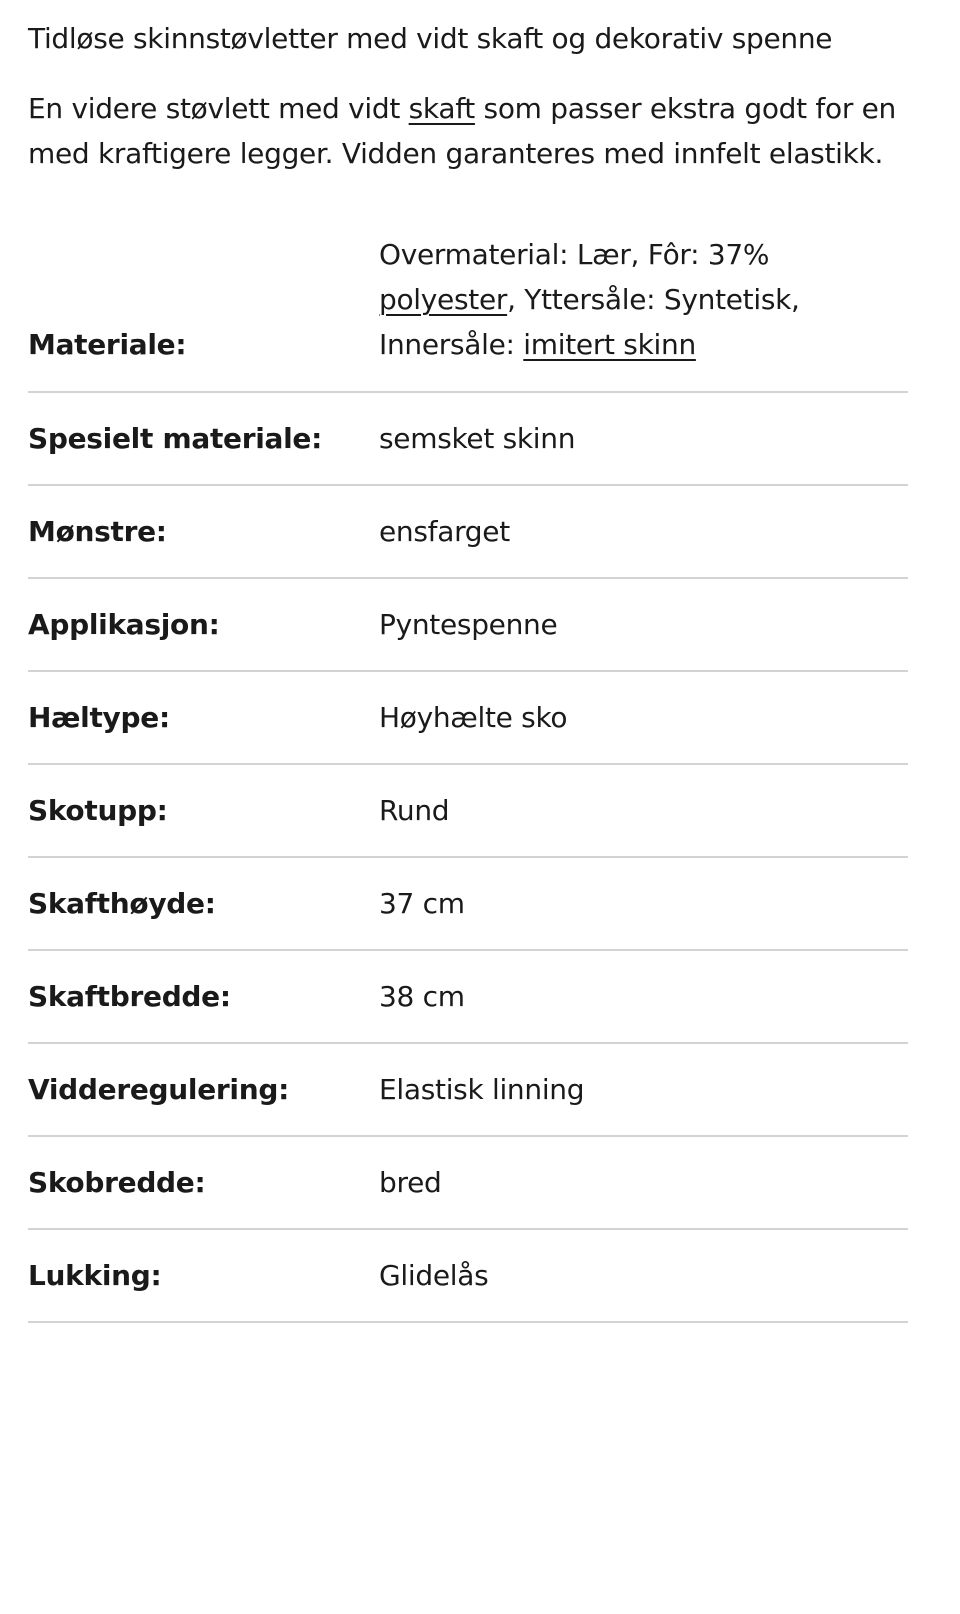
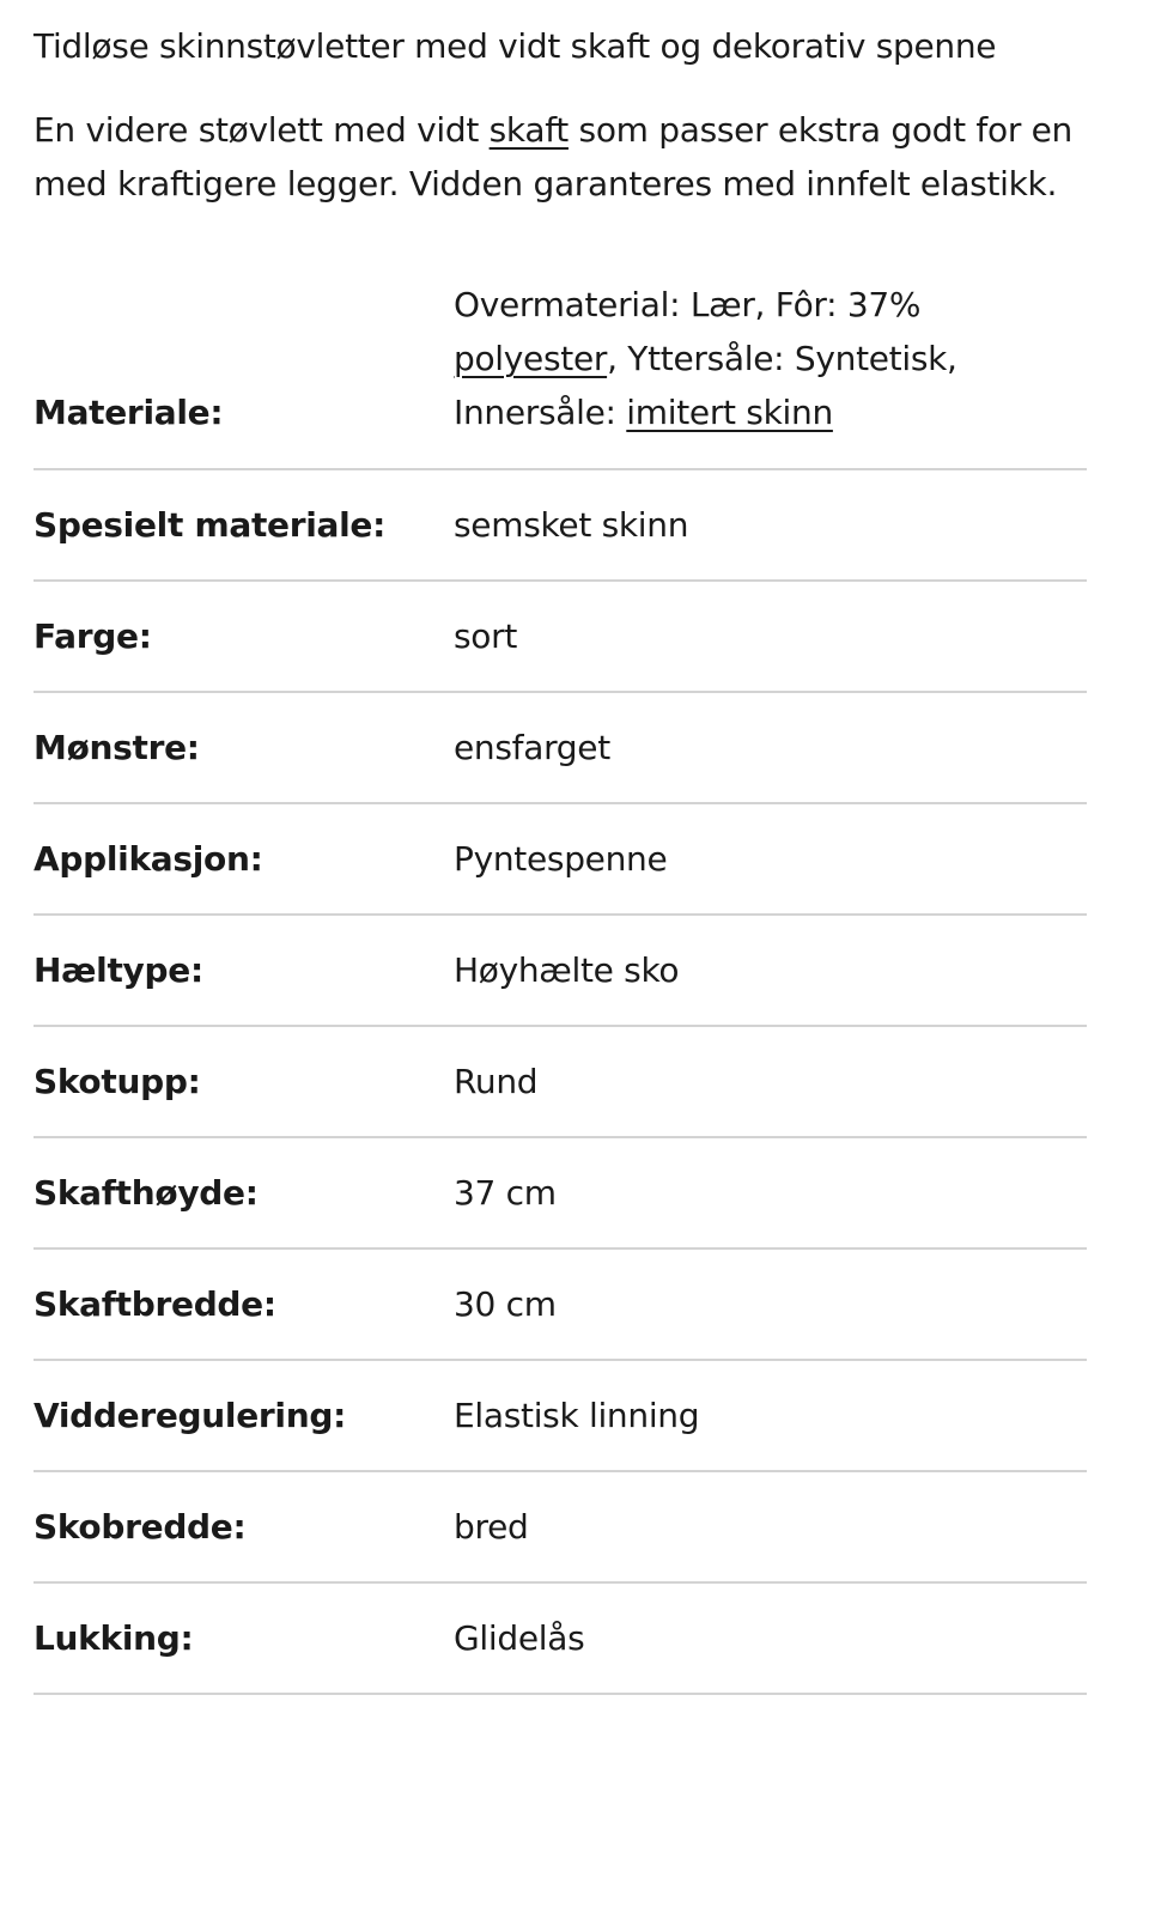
  Tidløse skinnstøvletter med vidt skaft og dekorativ spenne
  En videre støvlett med vidt skaft som passer ekstra godt for en med kraftigere legger. Vidden garanteres med innfelt elastikk.
  Materiale:	Overmaterial: Lær, Fôr: 37% polyester, Yttersåle: Syntetisk, Innersåle: imitert skinn
  Spesielt materiale:	semsket skinn
+ Farge:	sort
  Mønstre:	ensfarget
  Applikasjon:	Pyntespenne
  Hæltype:	Høyhælte sko
  Skotupp:	Rund
  Skafthøyde:	37 cm
- Skaftbredde:	38 cm
+ Skaftbredde:	30 cm
  Vidderegulering:	Elastisk linning
  Skobredde:	bred
  Lukking:	Glidelås
